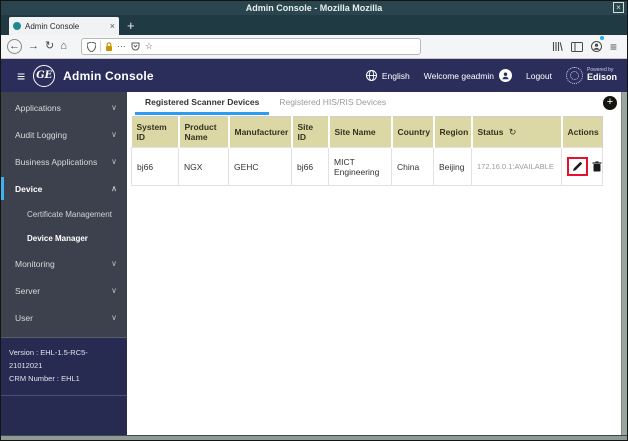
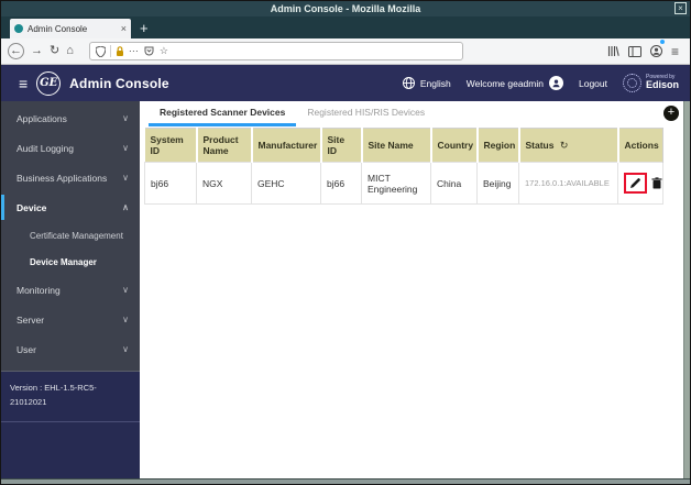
  Admin Console - Mozilla Mozilla
  ×
  Admin Console
  ×
  +
  ←
  →
  ↻
  ⌂
  ⋯
  ☆
  ≡
  ≡
  GE
  Admin Console
  English
  Welcome geadmin
  Logout
  Edison
  Applications
  ∨
  Audit Logging
  ∨
  Business Applications
  ∨
  Device
  ∧
  Certificate Management
  Device Manager
  Monitoring
  ∨
  Server
  ∨
  User
  ∨
  Version : EHL-1.5-RC5-21012021
- CRM Number : EHL1
  Registered Scanner Devices
  Registered HIS/RIS Devices
  +
  System ID	Product Name	Manufacturer	Site ID	Site Name	Country	Region	Status ↻	Actions
  bj66	NGX	GEHC	bj66	MICT Engineering	China	Beijing	172.16.0.1:AVAILABLE
